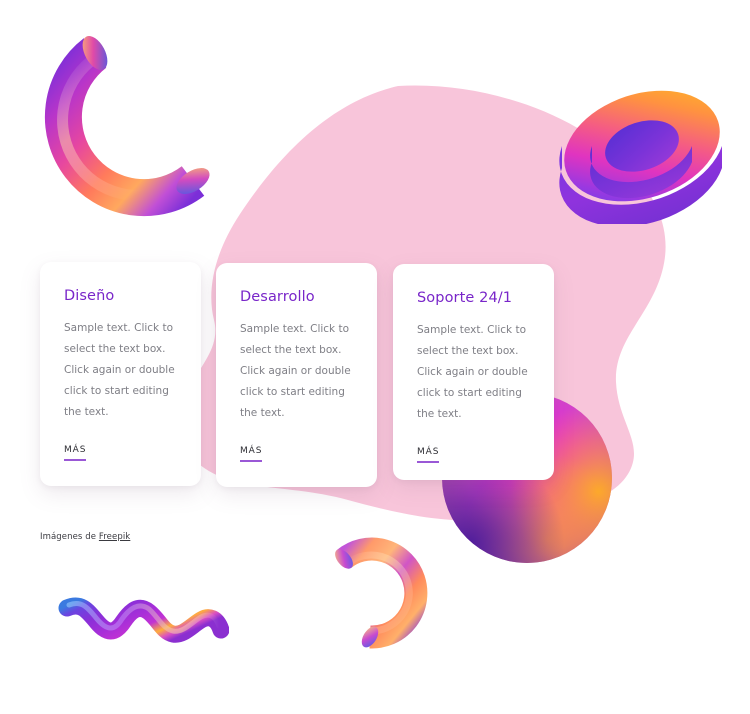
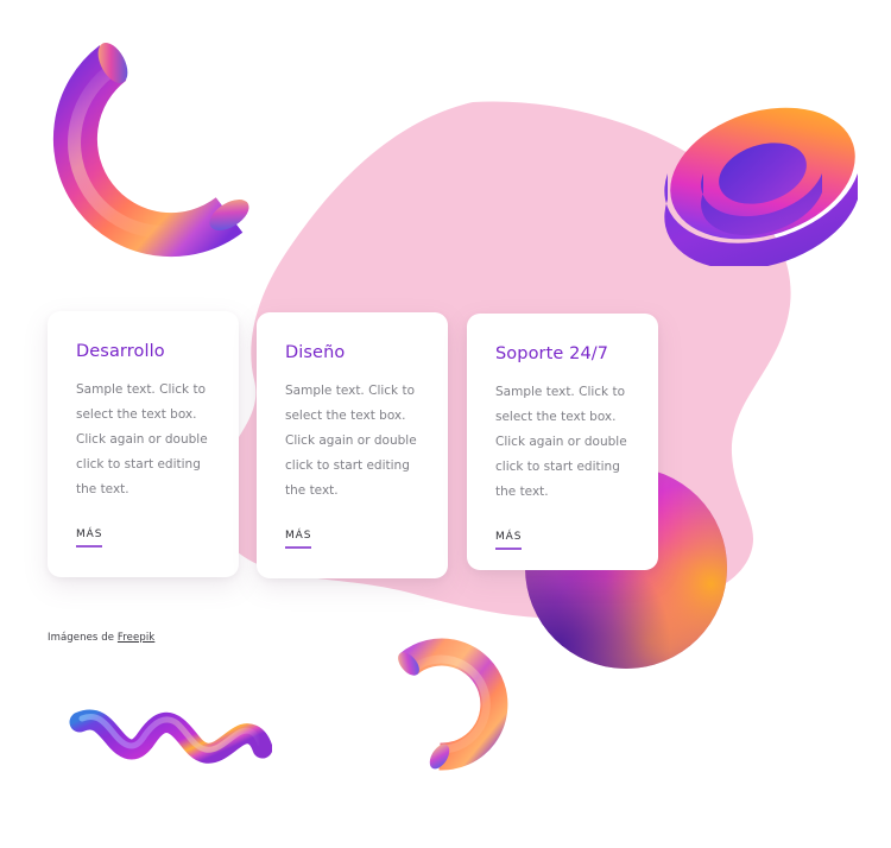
- Diseño
+ Desarrollo
  Sample text. Click to select the text box. Click again or double click to start editing the text.
  MÁS
- Desarrollo
+ Diseño
  Sample text. Click to select the text box. Click again or double click to start editing the text.
  MÁS
- Soporte 24/1
+ Soporte 24/7
  Sample text. Click to select the text box. Click again or double click to start editing the text.
  MÁS
  Imágenes de Freepik
